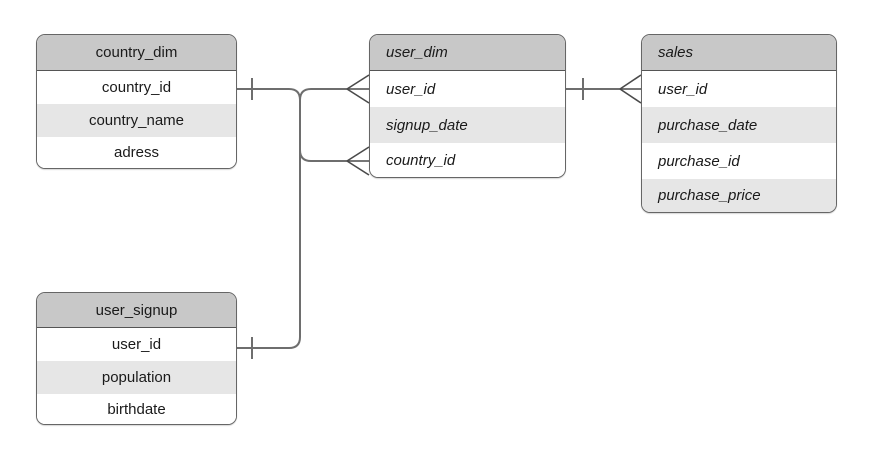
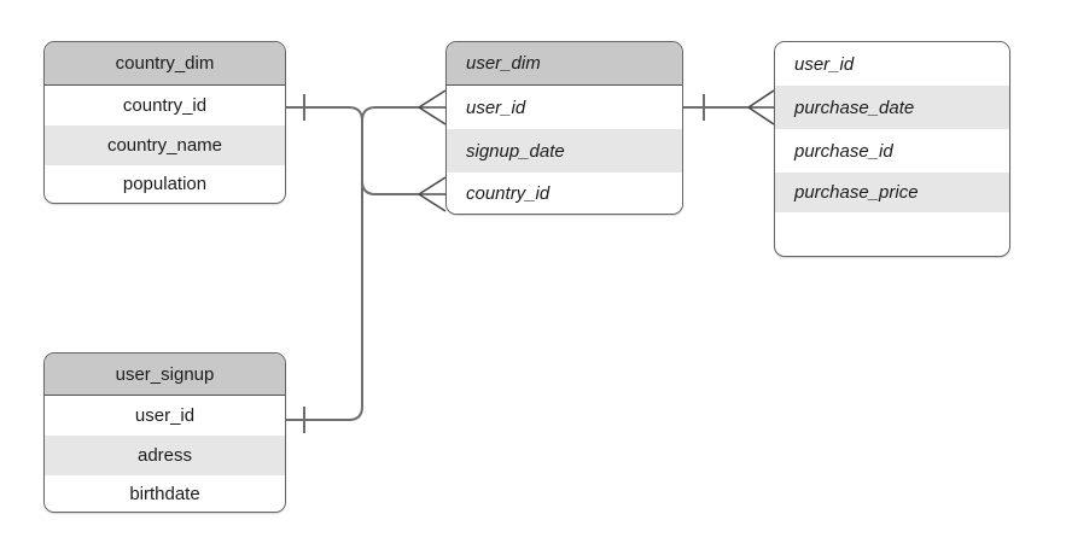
  country_dim
  country_id
  country_name
- adress
+ population
  user_dim
  user_id
  signup_date
  country_id
- sales
  user_id
  purchase_date
  purchase_id
  purchase_price
  user_signup
  user_id
- population
+ adress
  birthdate
